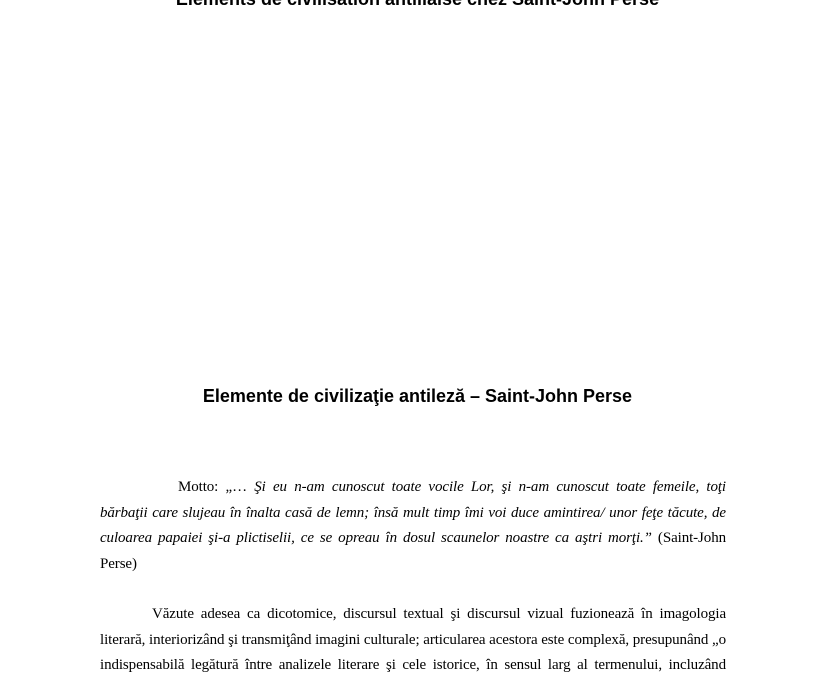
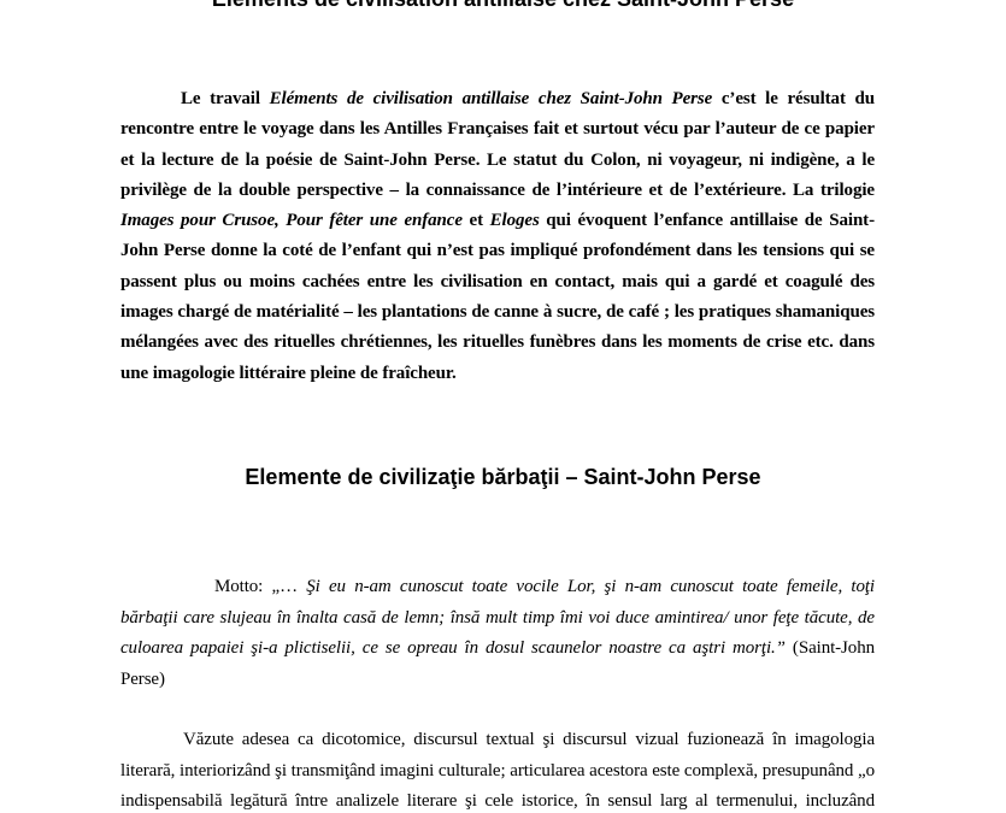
+ Le travail Eléments de civilisation antillaise chez Saint-John Perse c’est le résultat du rencontre entre le voyage dans les Antilles Françaises fait et surtout vécu par l’auteur de ce papier et la lecture de la poésie de Saint-John Perse. Le statut du Colon, ni voyageur, ni indigène, a le privilège de la double perspective – la connaissance de l’intérieure et de l’extérieure. La trilogie Images pour Crusoe, Pour fêter une enfance et Eloges qui évoquent l’enfance antillaise de Saint-John Perse donne la coté de l’enfant qui n’est pas impliqué profondément dans les tensions qui se passent plus ou moins cachées entre les civilisation en contact, mais qui a gardé et coagulé des images chargé de matérialité – les plantations de canne à sucre, de café ; les pratiques shamaniques mélangées avec des rituelles chrétiennes, les rituelles funèbres dans les moments de crise etc. dans une imagologie littéraire pleine de fraîcheur.
- Elemente de civilizaţie antileză – Saint-John Perse
+ Elemente de civilizaţie bărbaţii – Saint-John Perse
  Motto: „… Şi eu n-am cunoscut toate vocile Lor, şi n-am cunoscut toate femeile, toţi bărbaţii care slujeau în înalta casă de lemn; însă mult timp îmi voi duce amintirea/ unor feţe tăcute, de culoarea papaiei şi-a plictiselii, ce se opreau în dosul scaunelor noastre ca aştri morţi.” (Saint-John Perse)
  Văzute adesea ca dicotomice, discursul textual şi discursul vizual fuzionează în imagologia literară, interiorizând şi transmiţând imagini culturale; articularea acestora este complexă, presupunând „o indispensabilă legătură între analizele literare şi cele istorice, în sensul larg al termenului, incluzând
